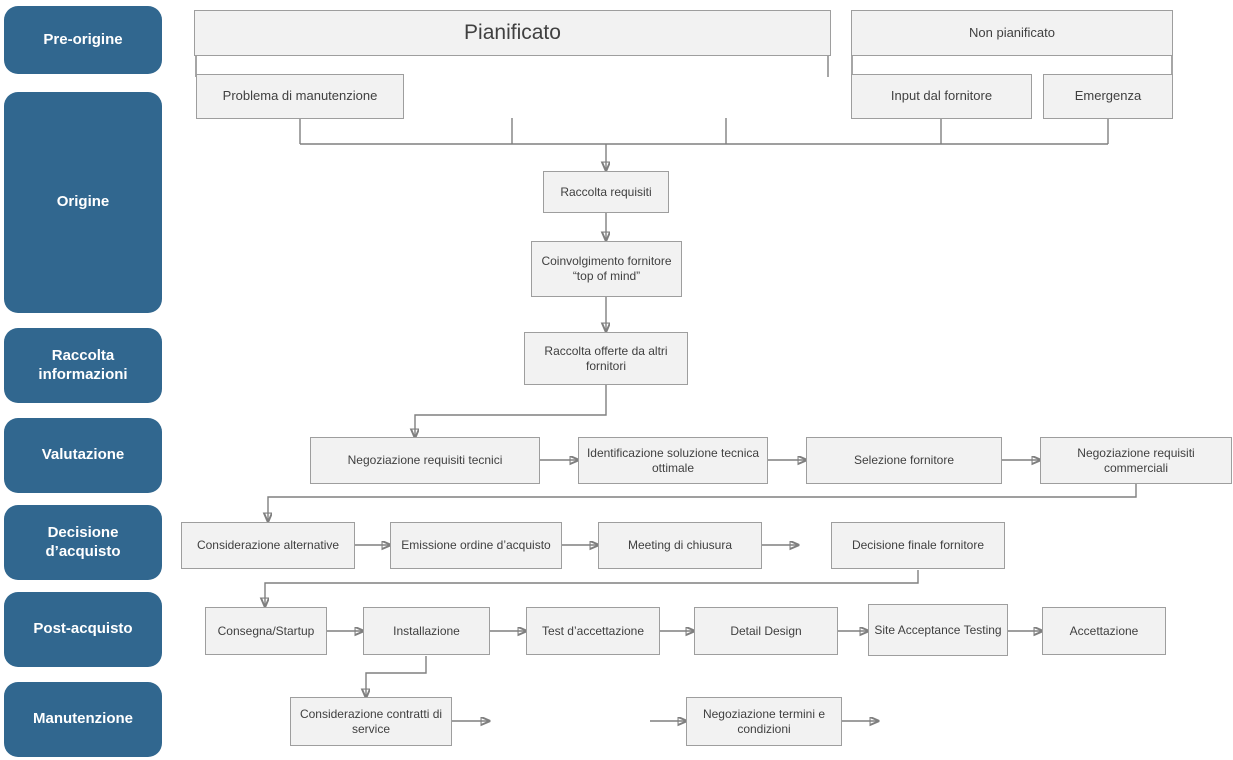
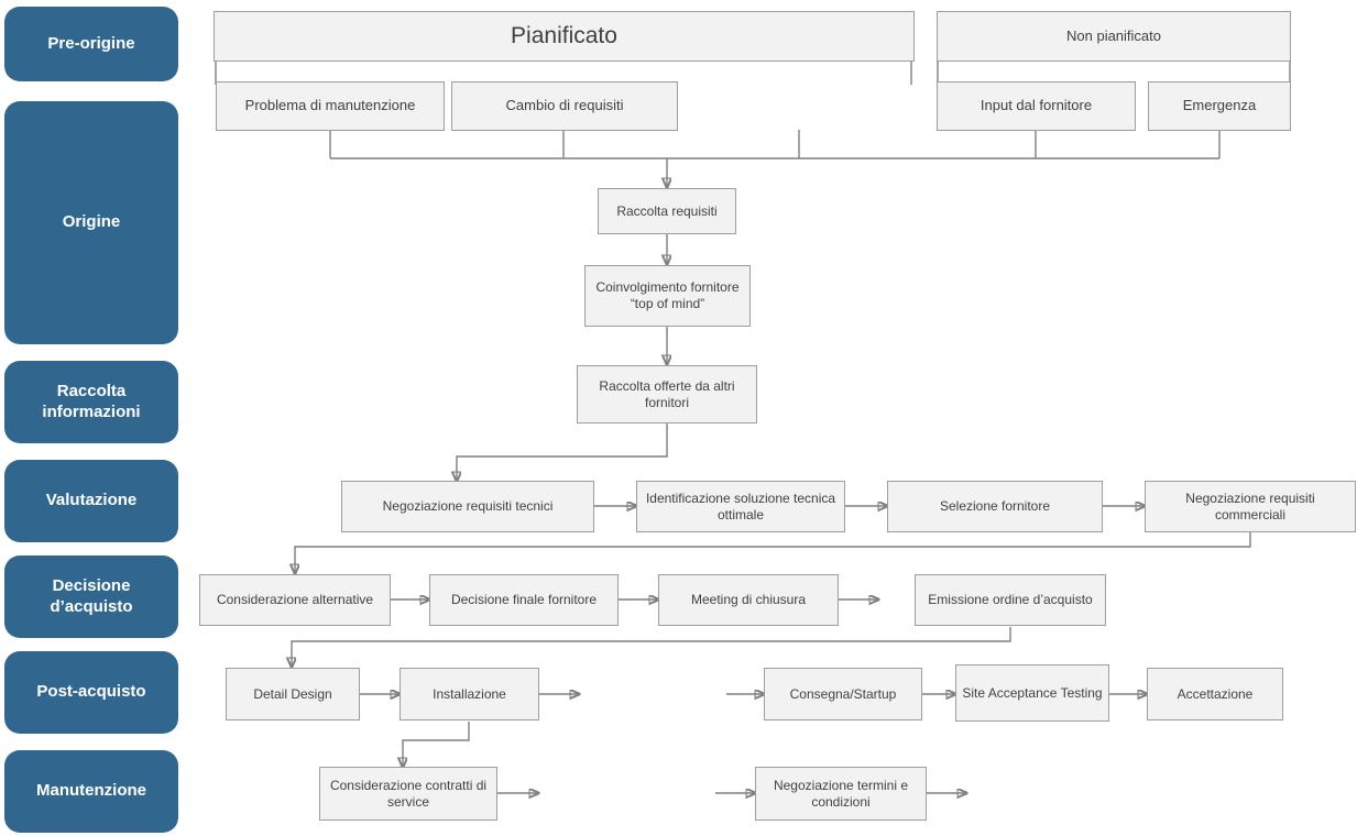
  Pre-origine
  Origine
  Raccolta informazioni
  Valutazione
  Decisione d’acquisto
  Post-acquisto
  Manutenzione
  Pianificato
  Non pianificato
  Problema di manutenzione
+ Cambio di requisiti
  Input dal fornitore
  Emergenza
  Raccolta requisiti
  Coinvolgimento fornitore “top of mind”
  Raccolta offerte da altri fornitori
  Negoziazione requisiti tecnici
  Identificazione soluzione tecnica ottimale
  Selezione fornitore
  Negoziazione requisiti commerciali
  Considerazione alternative
- Emissione ordine d’acquisto
+ Decisione finale fornitore
  Meeting di chiusura
- Decisione finale fornitore
+ Emissione ordine d’acquisto
- Consegna/Startup
+ Detail Design
  Installazione
- Test d’accettazione
- Detail Design
+ Consegna/Startup
  Site Acceptance Testing
  Accettazione
  Considerazione contratti di service
  Negoziazione termini e condizioni
